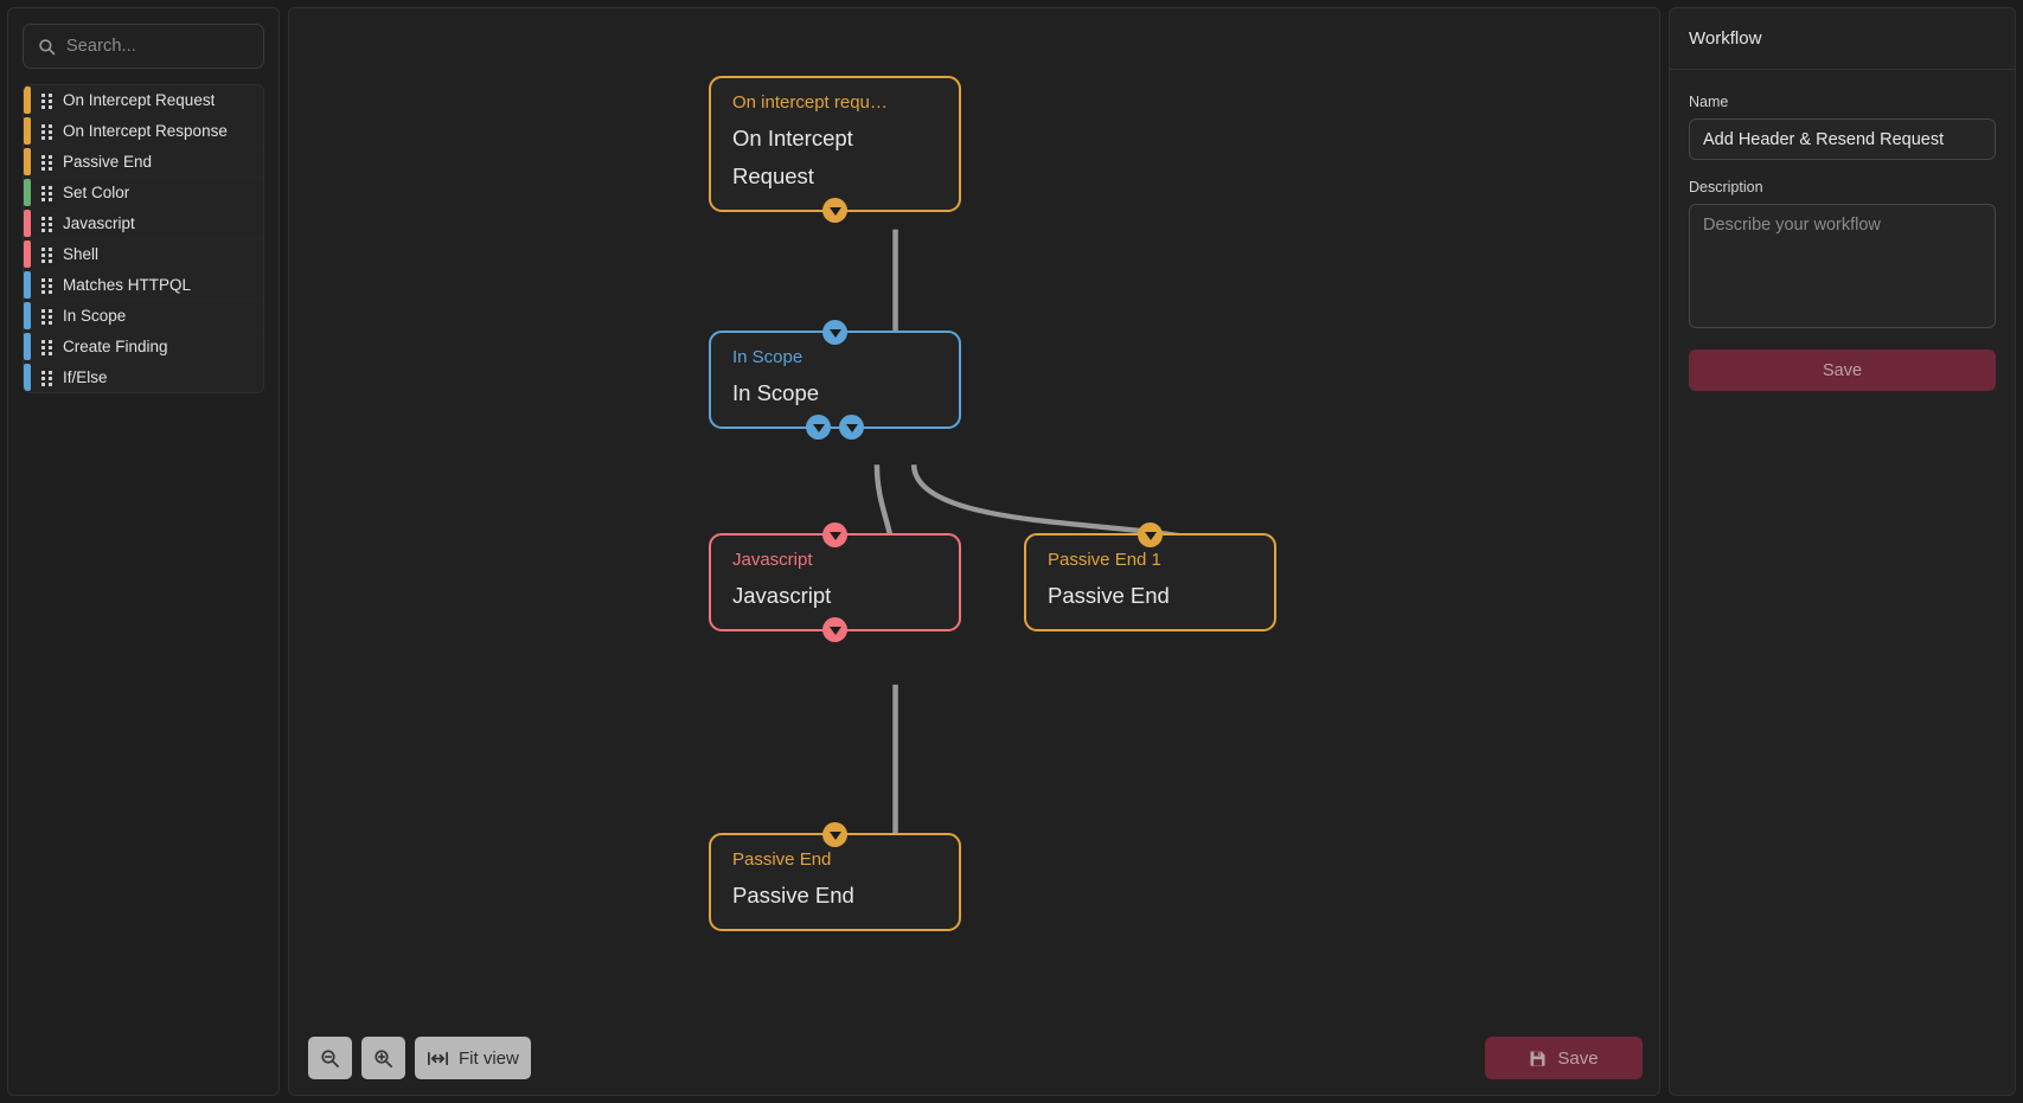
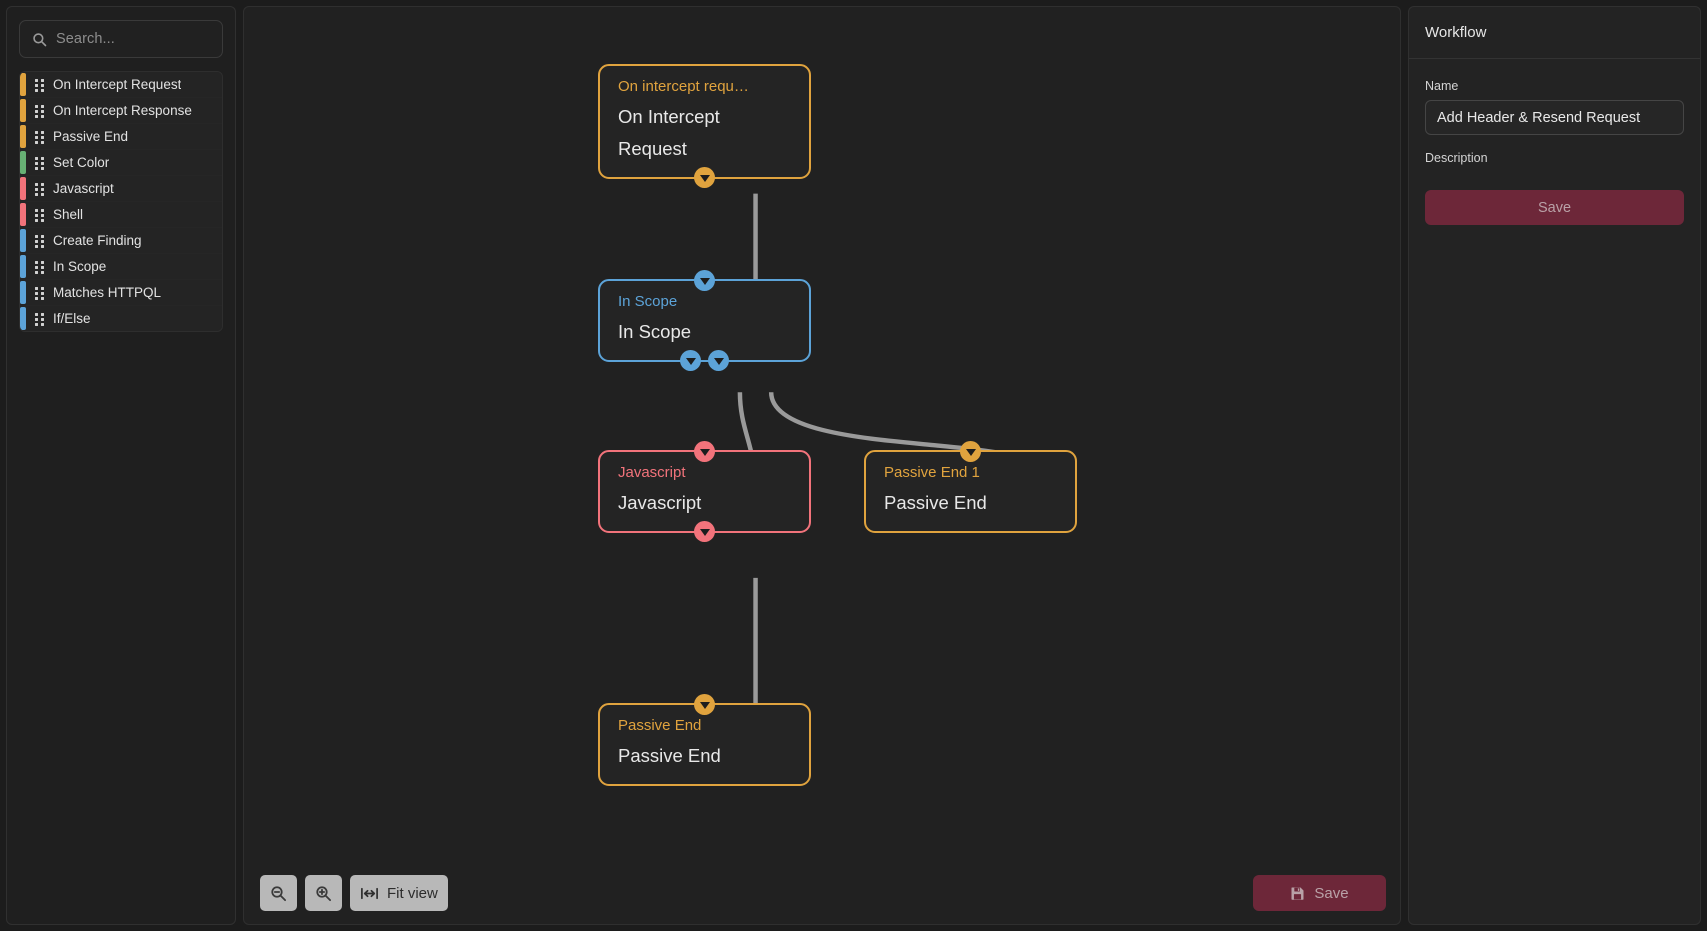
  Search...
  On Intercept Request
  On Intercept Response
  Passive End
  Set Color
  Javascript
  Shell
- Matches HTTPQL
+ Create Finding
  In Scope
- Create Finding
+ Matches HTTPQL
  If/Else
  On intercept requ…
  On Intercept Request
  In Scope
  In Scope
  Javascript
  Javascript
  Passive End 1
  Passive End
  Passive End
  Passive End
  Fit view
  Save
  Workflow
  Name
  Add Header & Resend Request
  Description
- Describe your workflow
  Save
